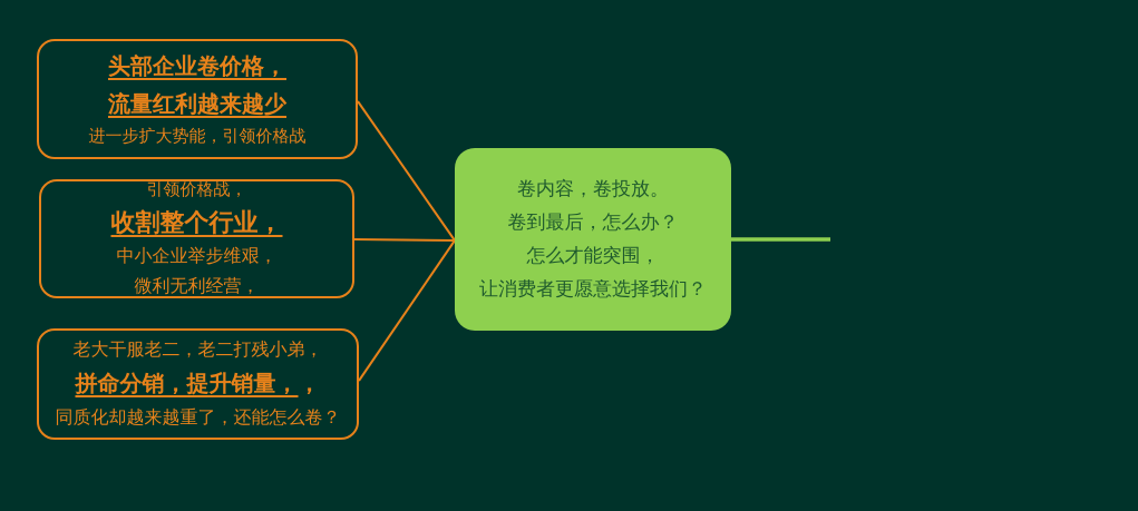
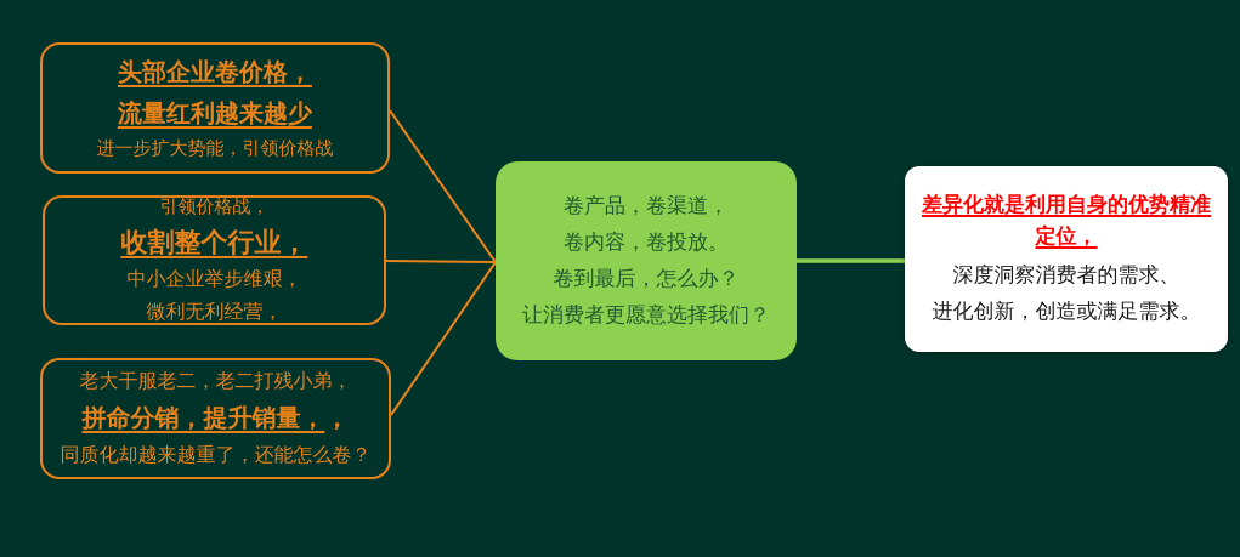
  头部企业卷价格，
  流量红利越来越少
  进一步扩大势能，引领价格战
  引领价格战，
  收割整个行业，
  中小企业举步维艰，
  微利无利经营，
  老大干服老二，老二打残小弟，
  拼命分销，提升销量，，
  同质化却越来越重了，还能怎么卷？
+ 卷产品，卷渠道，
  卷内容，卷投放。
  卷到最后，怎么办？
- 怎么才能突围，
  让消费者更愿意选择我们？
+ 差异化就是利用自身的优势精准定位，
+ 深度洞察消费者的需求、
+ 进化创新，创造或满足需求。
